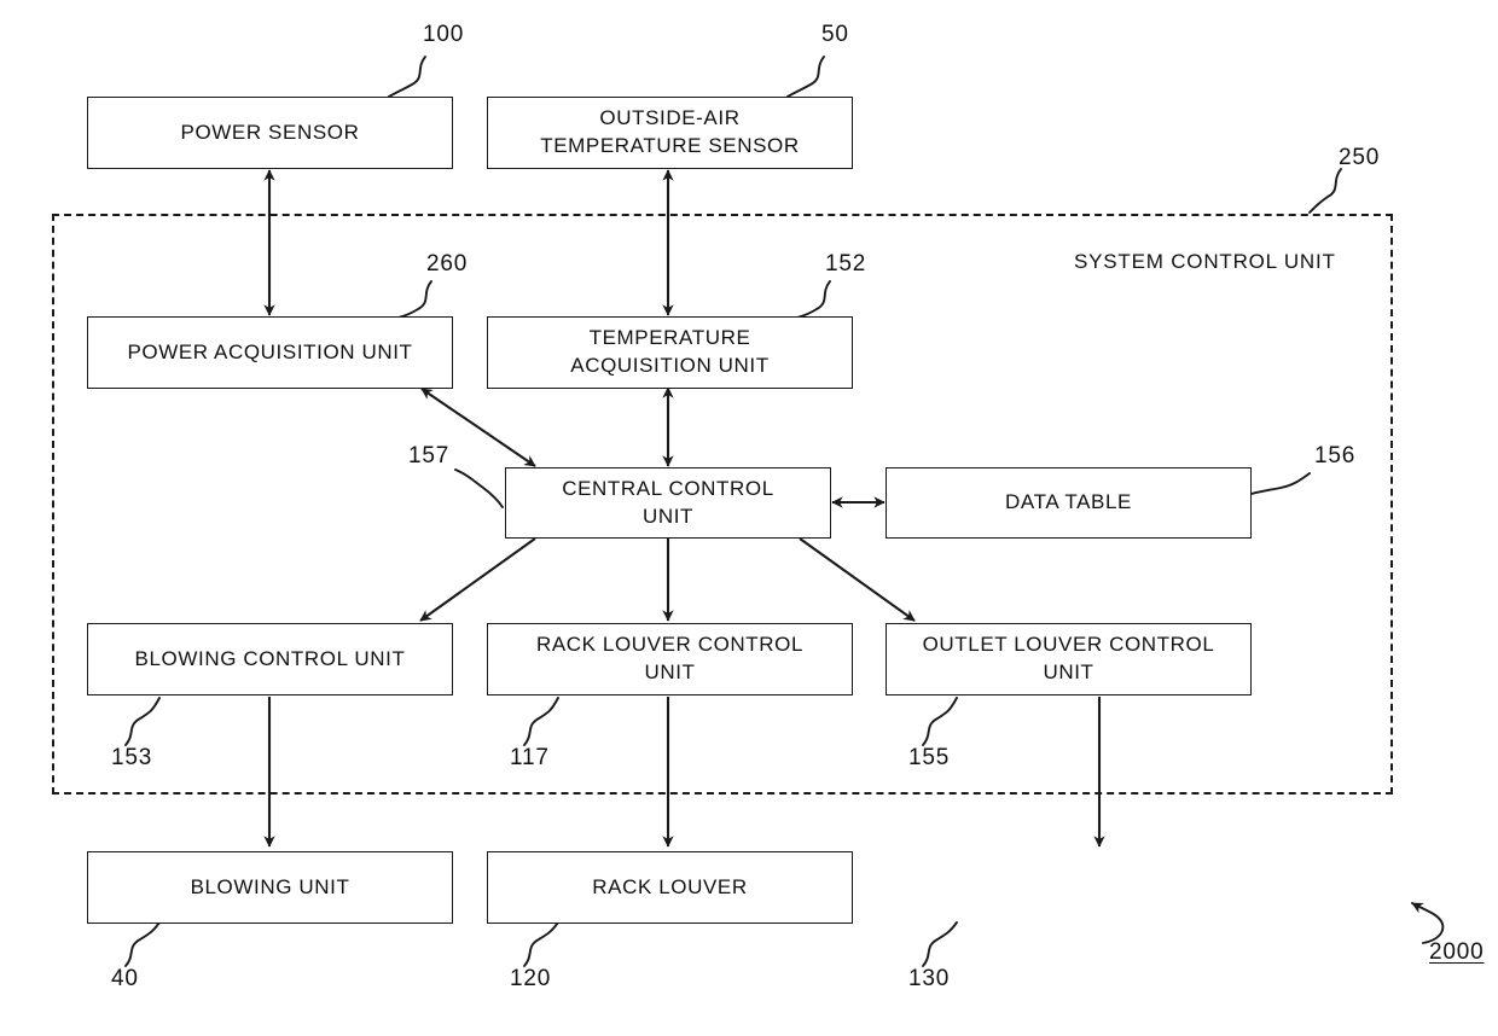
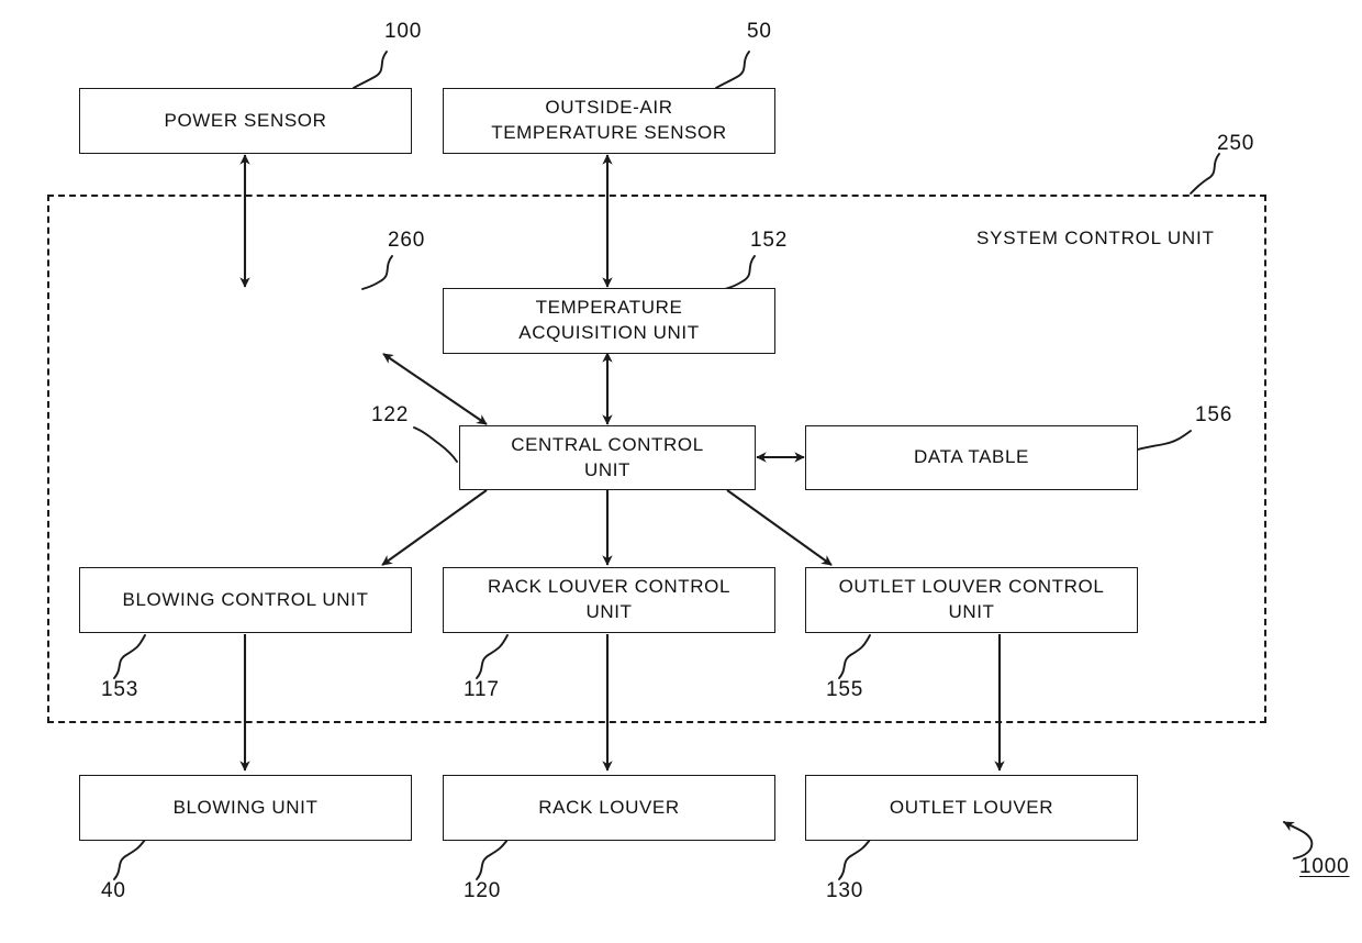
  SYSTEM CONTROL UNIT
  POWER SENSOR
  OUTSIDE-AIR
  TEMPERATURE SENSOR
- POWER ACQUISITION UNIT
  TEMPERATURE
  ACQUISITION UNIT
  CENTRAL CONTROL
  UNIT
  DATA TABLE
  BLOWING CONTROL UNIT
  RACK LOUVER CONTROL
  UNIT
  OUTLET LOUVER CONTROL
  UNIT
  BLOWING UNIT
  RACK LOUVER
+ OUTLET LOUVER
  100
  50
  250
  260
  152
- 157
+ 122
  156
  153
  117
  155
  40
  120
  130
- 2000
+ 1000
